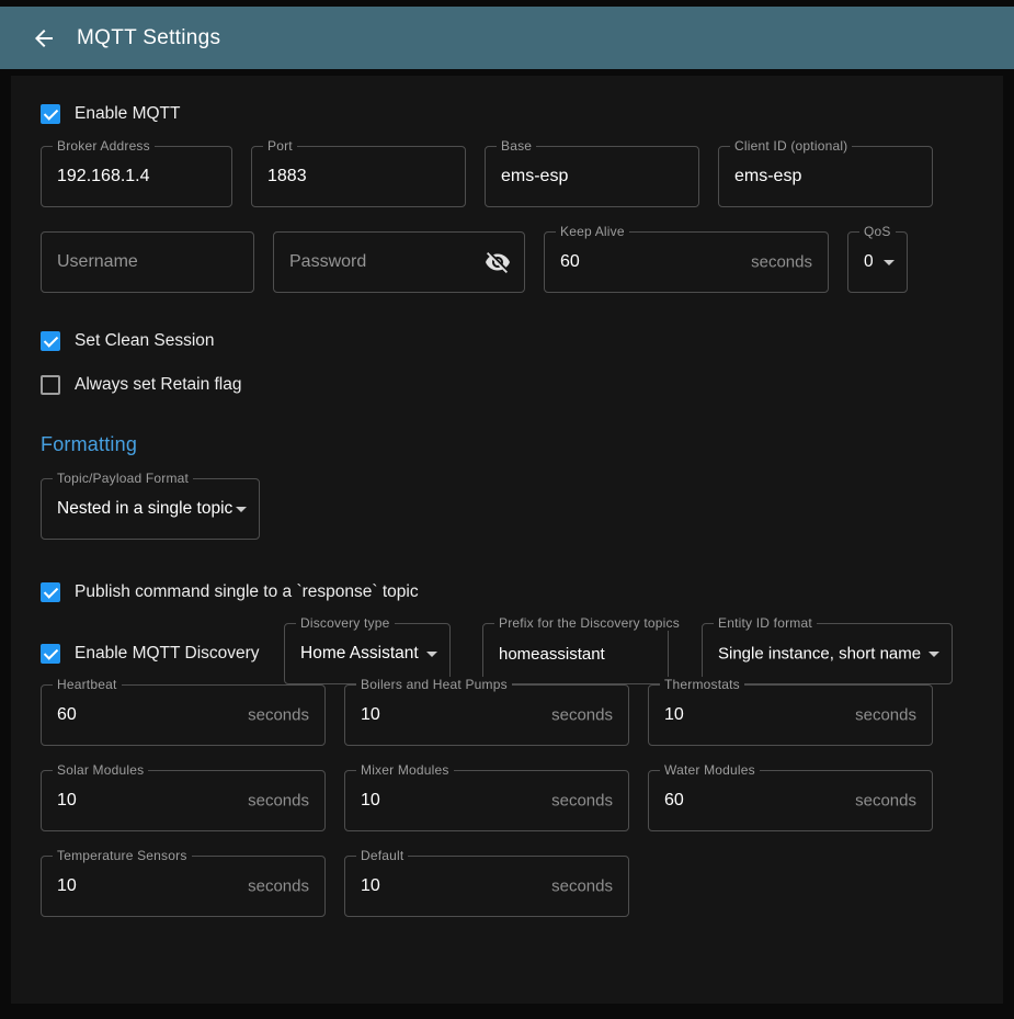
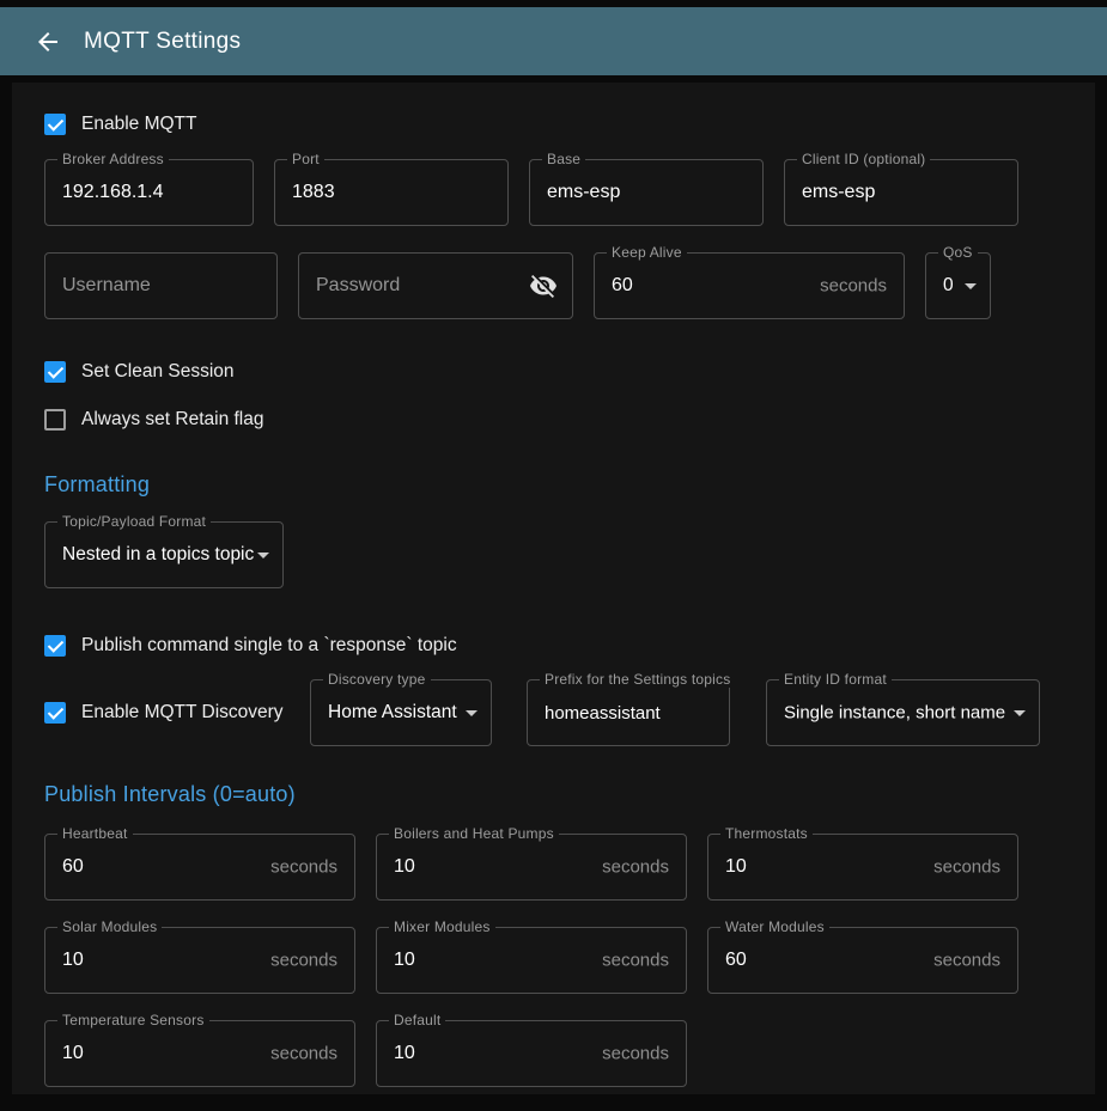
  MQTT Settings
  Enable MQTT
  Broker Address
  192.168.1.4
  Port
  1883
  Base
  ems-esp
  Client ID (optional)
  ems-esp
  Username
  Password
  Keep Alive
  60
  seconds
  QoS
  0
  Set Clean Session
  Always set Retain flag
  Formatting
  Topic/Payload Format
- Nested in a single topic
+ Nested in a topics topic
  Publish command single to a `response` topic
  Enable MQTT Discovery
  Discovery type
  Home Assistant
- Prefix for the Discovery topics
+ Prefix for the Settings topics
  homeassistant
  Entity ID format
  Single instance, short name
+ Publish Intervals (0=auto)
  Heartbeat
  60
  seconds
  Boilers and Heat Pumps
  10
  seconds
  Thermostats
  10
  seconds
  Solar Modules
  10
  seconds
  Mixer Modules
  10
  seconds
  Water Modules
  60
  seconds
  Temperature Sensors
  10
  seconds
  Default
  10
  seconds
